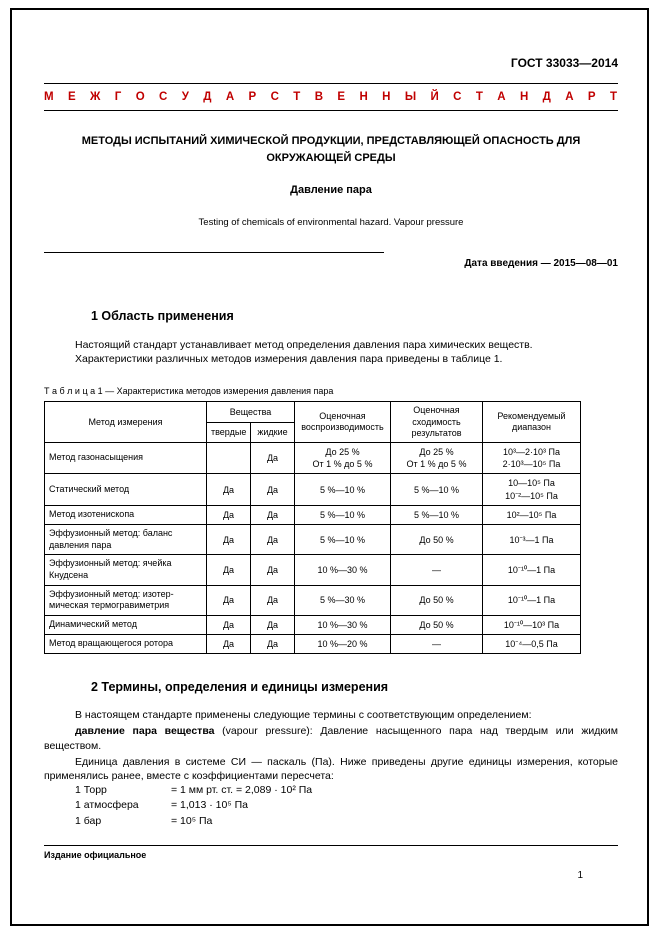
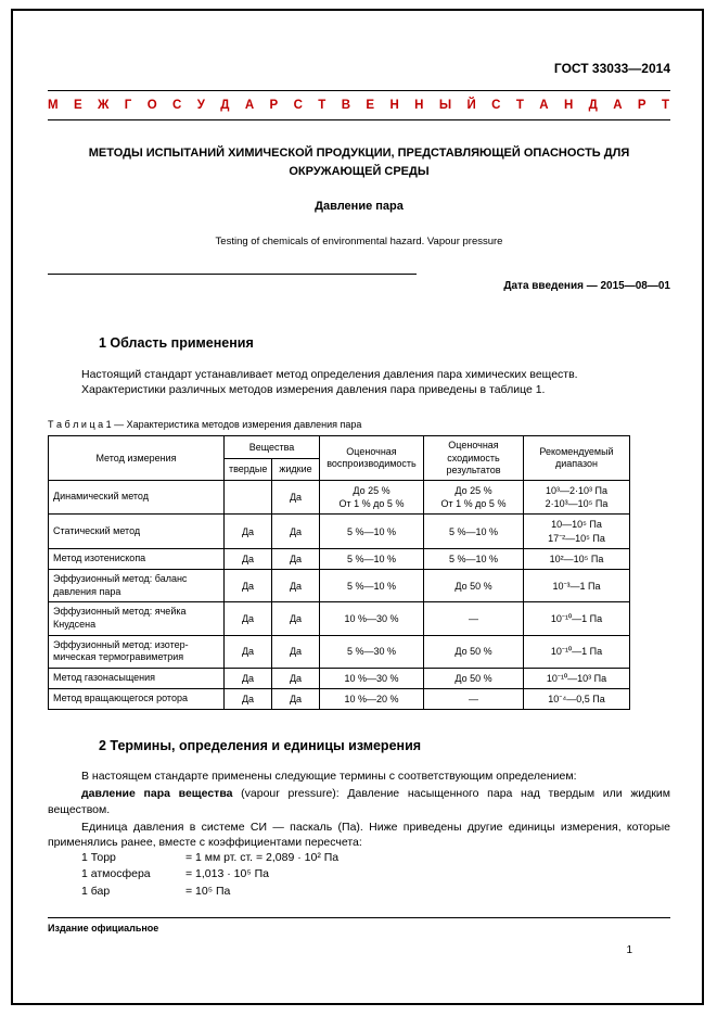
  ГОСТ 33033—2014
  М Е Ж Г О С У Д А Р С Т В Е Н Н Ы Й С Т А Н Д А Р Т
  МЕТОДЫ ИСПЫТАНИЙ ХИМИЧЕСКОЙ ПРОДУКЦИИ, ПРЕДСТАВЛЯЮЩЕЙ ОПАСНОСТЬ ДЛЯ ОКРУЖАЮЩЕЙ СРЕДЫ
  Давление пара
  Testing of chemicals of environmental hazard. Vapour pressure
  Дата введения — 2015—08—01
  1 Область применения
  Настоящий стандарт устанавливает метод определения давления пара химических веществ.
  Характеристики различных методов измерения давления пара приведены в таблице 1.
  Т а б л и ц а 1 — Характеристика методов измерения давления пара
  Метод измерения	Вещества	Оценочная воспроизводимость	Оценочная сходимость результатов	Рекомендуемый диапазон
  твердые	жидкие
- Метод газонасыщения		Да	До 25 % От 1 % до 5 %	До 25 % От 1 % до 5 %	10³—2·10³ Па 2·10³—10⁵ Па
+ Динамический метод		Да	До 25 % От 1 % до 5 %	До 25 % От 1 % до 5 %	10³—2·10³ Па 2·10³—10⁵ Па
- Статический метод	Да	Да	5 %—10 %	5 %—10 %	10—10⁵ Па 10⁻²—10⁵ Па
+ Статический метод	Да	Да	5 %—10 %	5 %—10 %	10—10⁵ Па 17⁻²—10⁵ Па
  Метод изотенископа	Да	Да	5 %—10 %	5 %—10 %	10²—10⁵ Па
  Эффузионный метод: баланс давления пара	Да	Да	5 %—10 %	До 50 %	10⁻³—1 Па
  Эффузионный метод: ячейка Кнудсена	Да	Да	10 %—30 %	—	10⁻¹⁰—1 Па
  Эффузионный метод: изотер- мическая термогравиметрия	Да	Да	5 %—30 %	До 50 %	10⁻¹⁰—1 Па
- Динамический метод	Да	Да	10 %—30 %	До 50 %	10⁻¹⁰—10³ Па
+ Метод газонасыщения	Да	Да	10 %—30 %	До 50 %	10⁻¹⁰—10³ Па
  Метод вращающегося ротора	Да	Да	10 %—20 %	—	10⁻⁴—0,5 Па
  2 Термины, определения и единицы измерения
  В настоящем стандарте применены следующие термины с соответствующим определением:
  давление пара вещества (vapour pressure): Давление насыщенного пара над твердым или жидким веществом.
  Единица давления в системе СИ — паскаль (Па). Ниже приведены другие единицы измерения, которые применялись ранее, вместе с коэффициентами пересчета:
  1 Торр
  = 1 мм рт. ст. = 2,089 · 10² Па
  1 атмосфера
  = 1,013 · 10⁵ Па
  1 бар
  = 10⁵ Па
  Издание официальное
  1
